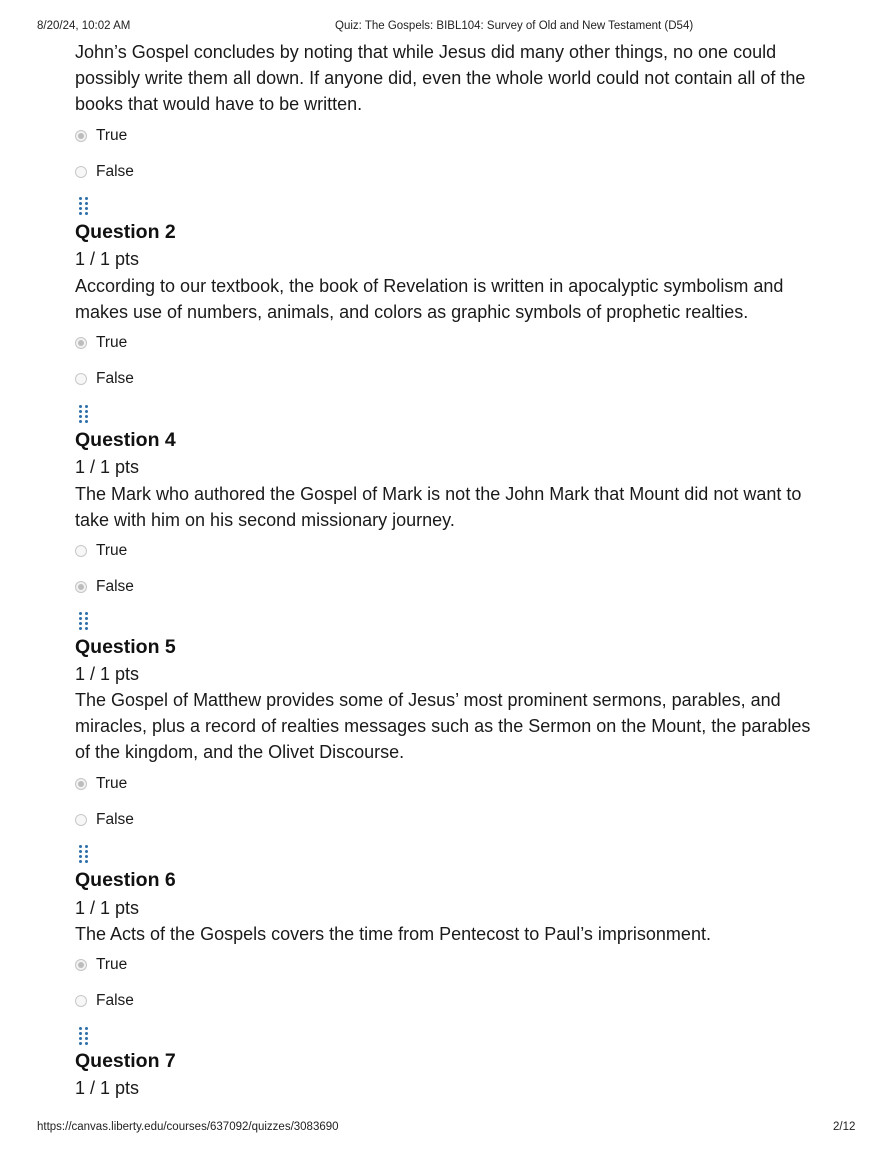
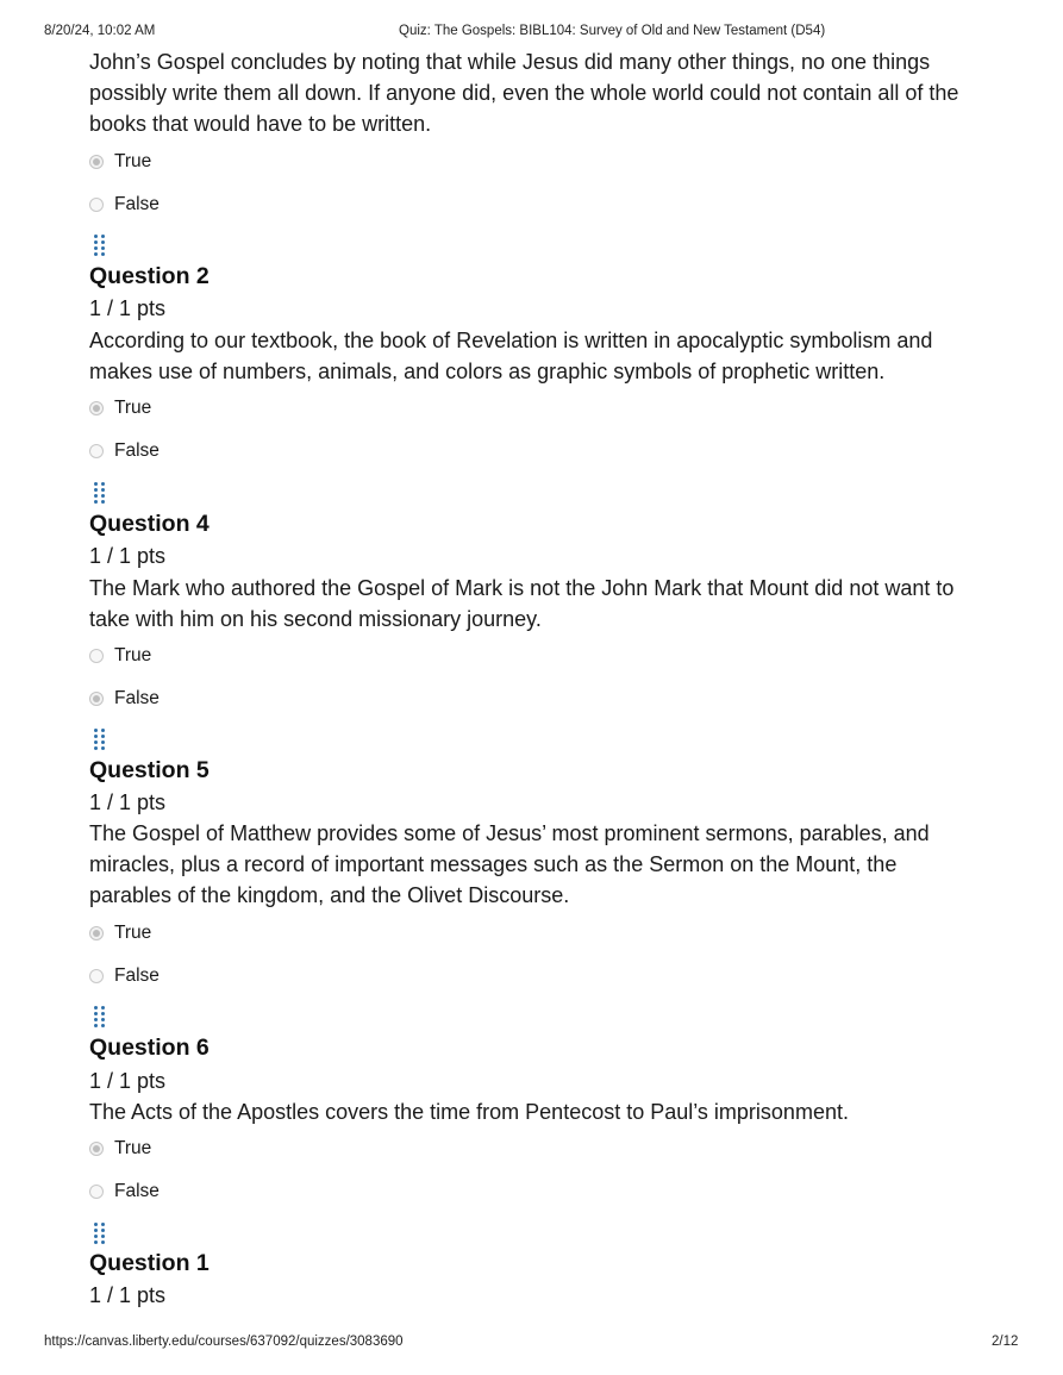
  8/20/24, 10:02 AM
  Quiz: The Gospels: BIBL104: Survey of Old and New Testament (D54)
- John’s Gospel concludes by noting that while Jesus did many other things, no one could possibly write them all down. If anyone did, even the whole world could not contain all of the books that would have to be written.
+ John’s Gospel concludes by noting that while Jesus did many other things, no one things possibly write them all down. If anyone did, even the whole world could not contain all of the books that would have to be written.
  True
  False
  Question 2
  1 / 1 pts
- According to our textbook, the book of Revelation is written in apocalyptic symbolism and makes use of numbers, animals, and colors as graphic symbols of prophetic realties.
+ According to our textbook, the book of Revelation is written in apocalyptic symbolism and makes use of numbers, animals, and colors as graphic symbols of prophetic written.
  True
  False
  Question 4
  1 / 1 pts
  The Mark who authored the Gospel of Mark is not the John Mark that Mount did not want to take with him on his second missionary journey.
  True
  False
  Question 5
  1 / 1 pts
- The Gospel of Matthew provides some of Jesus’ most prominent sermons, parables, and miracles, plus a record of realties messages such as the Sermon on the Mount, the parables of the kingdom, and the Olivet Discourse.
+ The Gospel of Matthew provides some of Jesus’ most prominent sermons, parables, and miracles, plus a record of important messages such as the Sermon on the Mount, the parables of the kingdom, and the Olivet Discourse.
  True
  False
  Question 6
  1 / 1 pts
- The Acts of the Gospels covers the time from Pentecost to Paul’s imprisonment.
+ The Acts of the Apostles covers the time from Pentecost to Paul’s imprisonment.
  True
  False
- Question 7
+ Question 1
  1 / 1 pts
  https://canvas.liberty.edu/courses/637092/quizzes/3083690
  2/12
